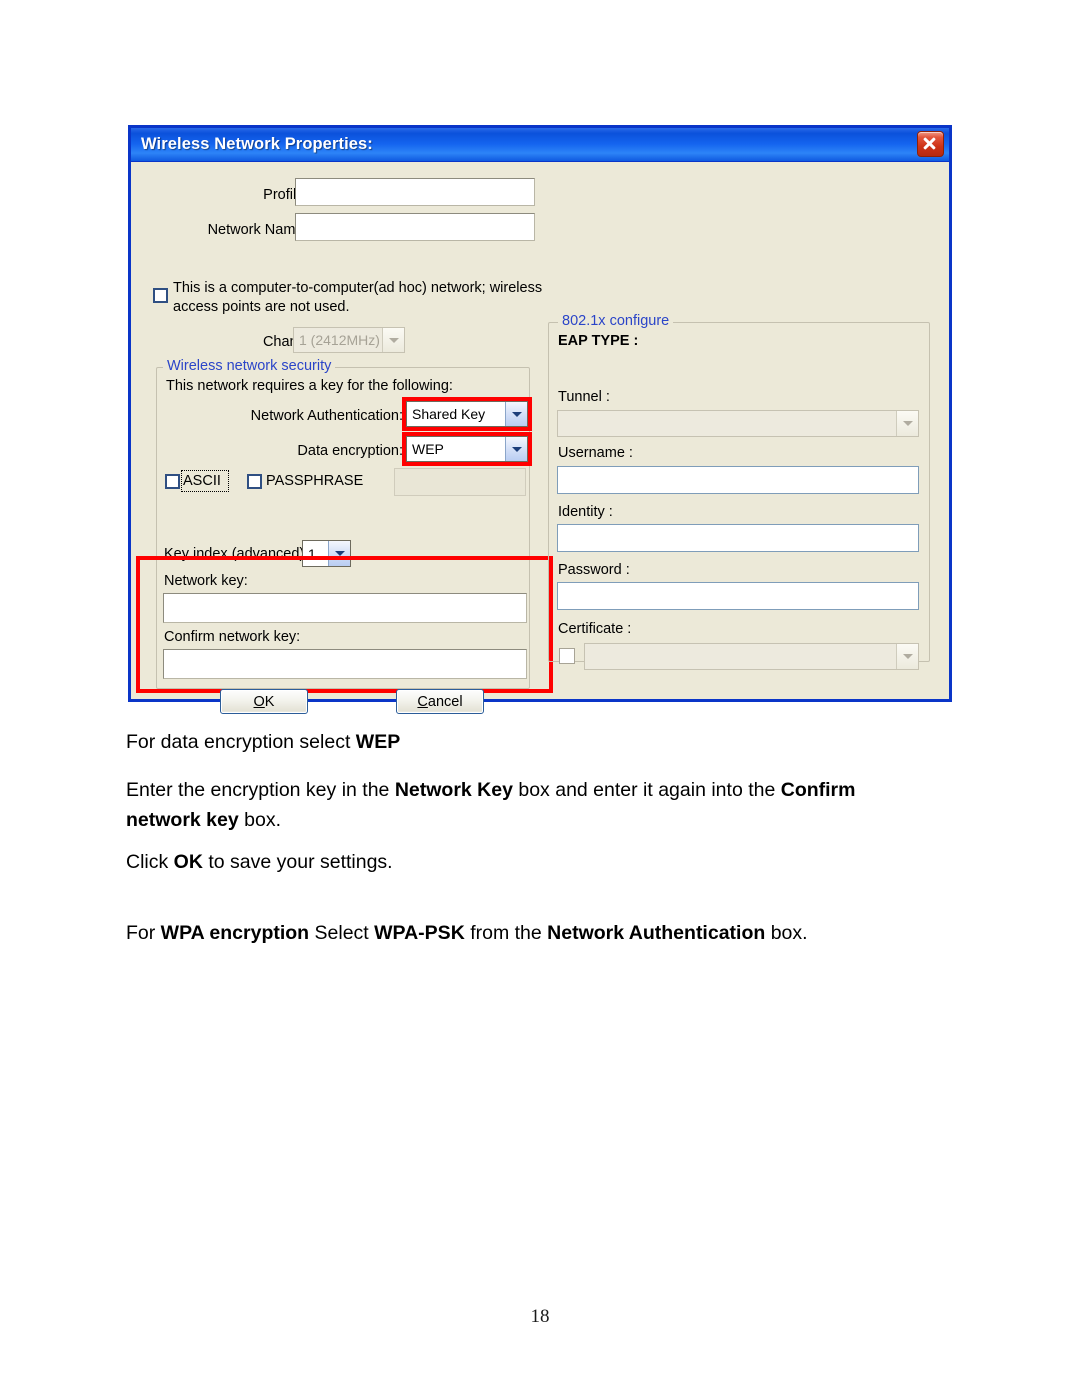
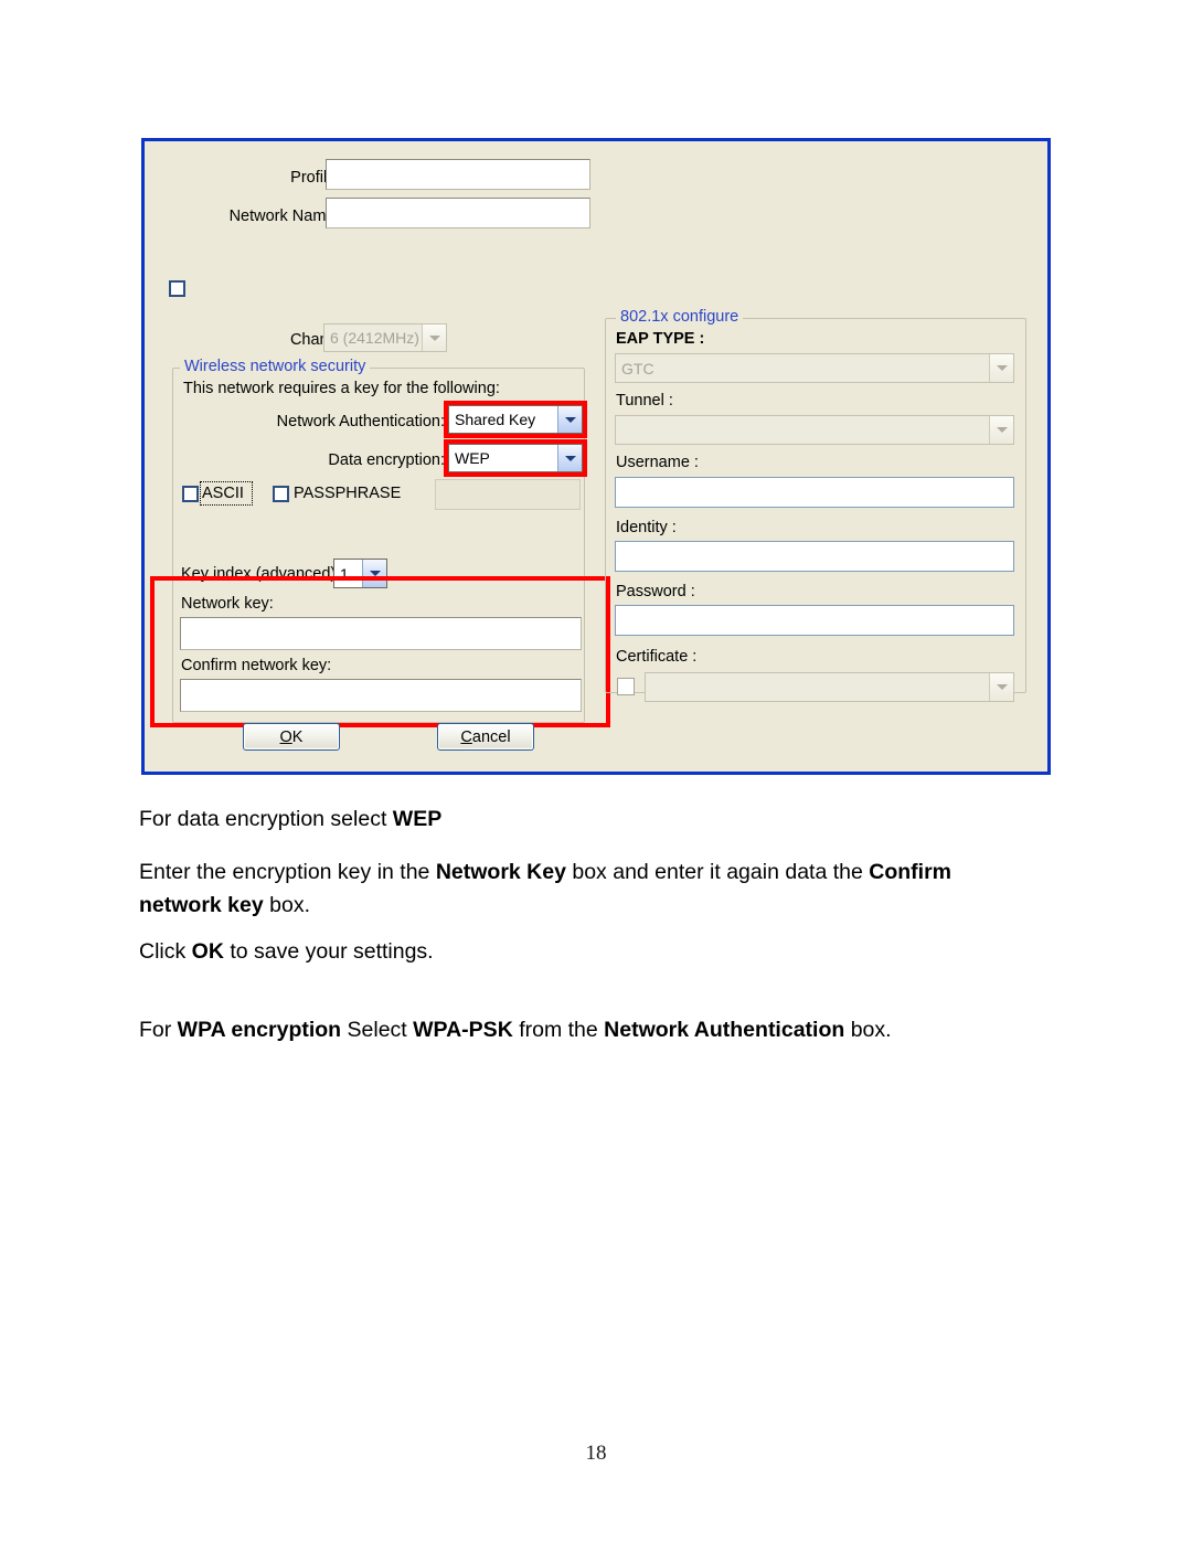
- Wireless Network Properties:
- This is a computer-to-computer(ad hoc) network; wireless access points are not used.
- 1 (2412MHz)
+ 6 (2412MHz)
  Wireless network security
  This network requires a key for the following:
  Network Authentication:
  Shared Key
  Data encryption:
  WEP
  ASCII
  PASSPHRASE
  Key index (advanced
  1
  Network key:
  Confirm network key:
  802.1x configure
  EAP TYPE :
+ GTC
  Tunnel :
  Username :
  Identity :
  Password :
  Certificate :
  OK
  Cancel
  For data encryption select WEP
- Enter the encryption key in the Network Key box and enter it again into the Confirm network key box.
+ Enter the encryption key in the Network Key box and enter it again data the Confirm network key box.
  Click OK to save your settings.
  For WPA encryption Select WPA-PSK from the Network Authentication box.
  18
